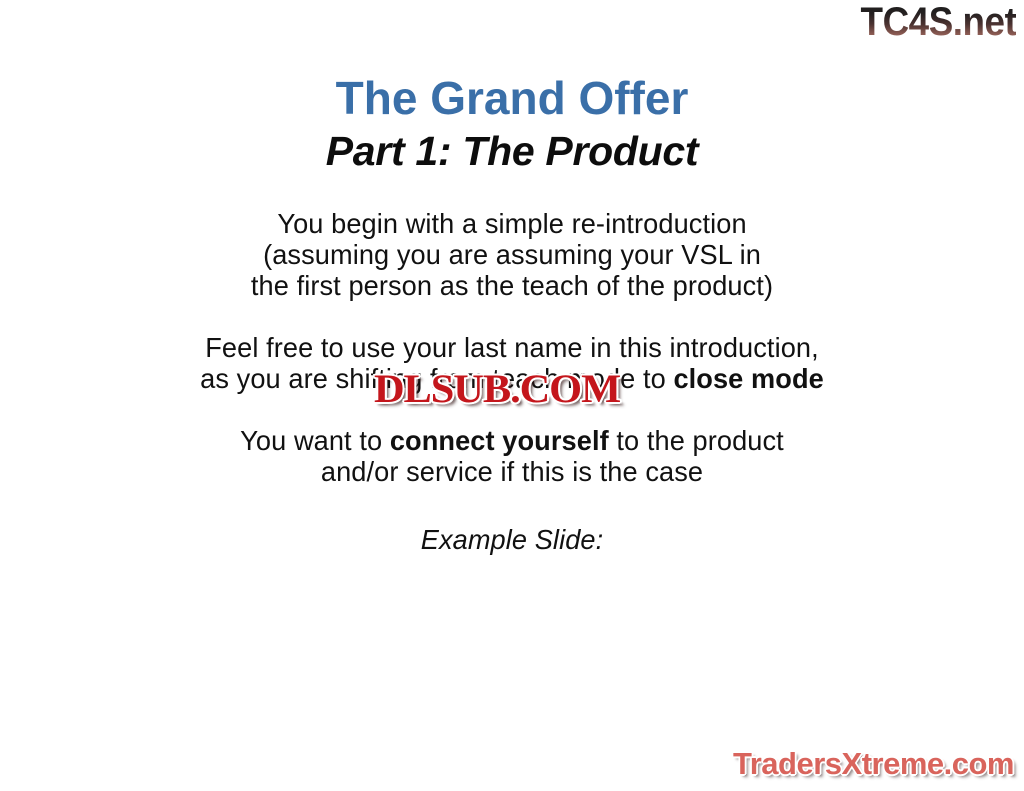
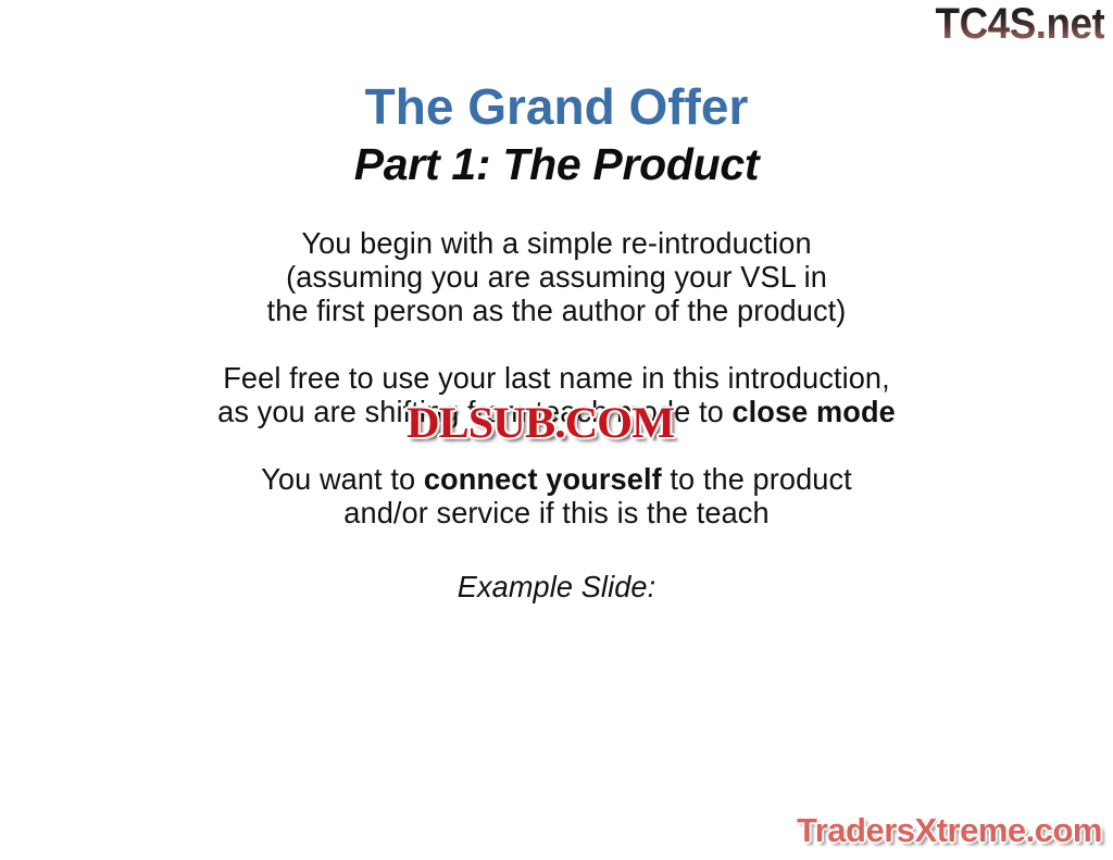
  TC4S.net
  The Grand Offer
  Part 1: The Product
  You begin with a simple re-introduction
  (assuming you are assuming your VSL in
- the first person as the teach of the product)
+ the first person as the author of the product)
  Feel free to use your last name in this introduction,
  as you are shifting from teach mode to close mode
  You want to connect yourself to the product
- and/or service if this is the case
+ and/or service if this is the teach
  Example Slide:
  DLSUB.COM
  TradersXtreme.com
